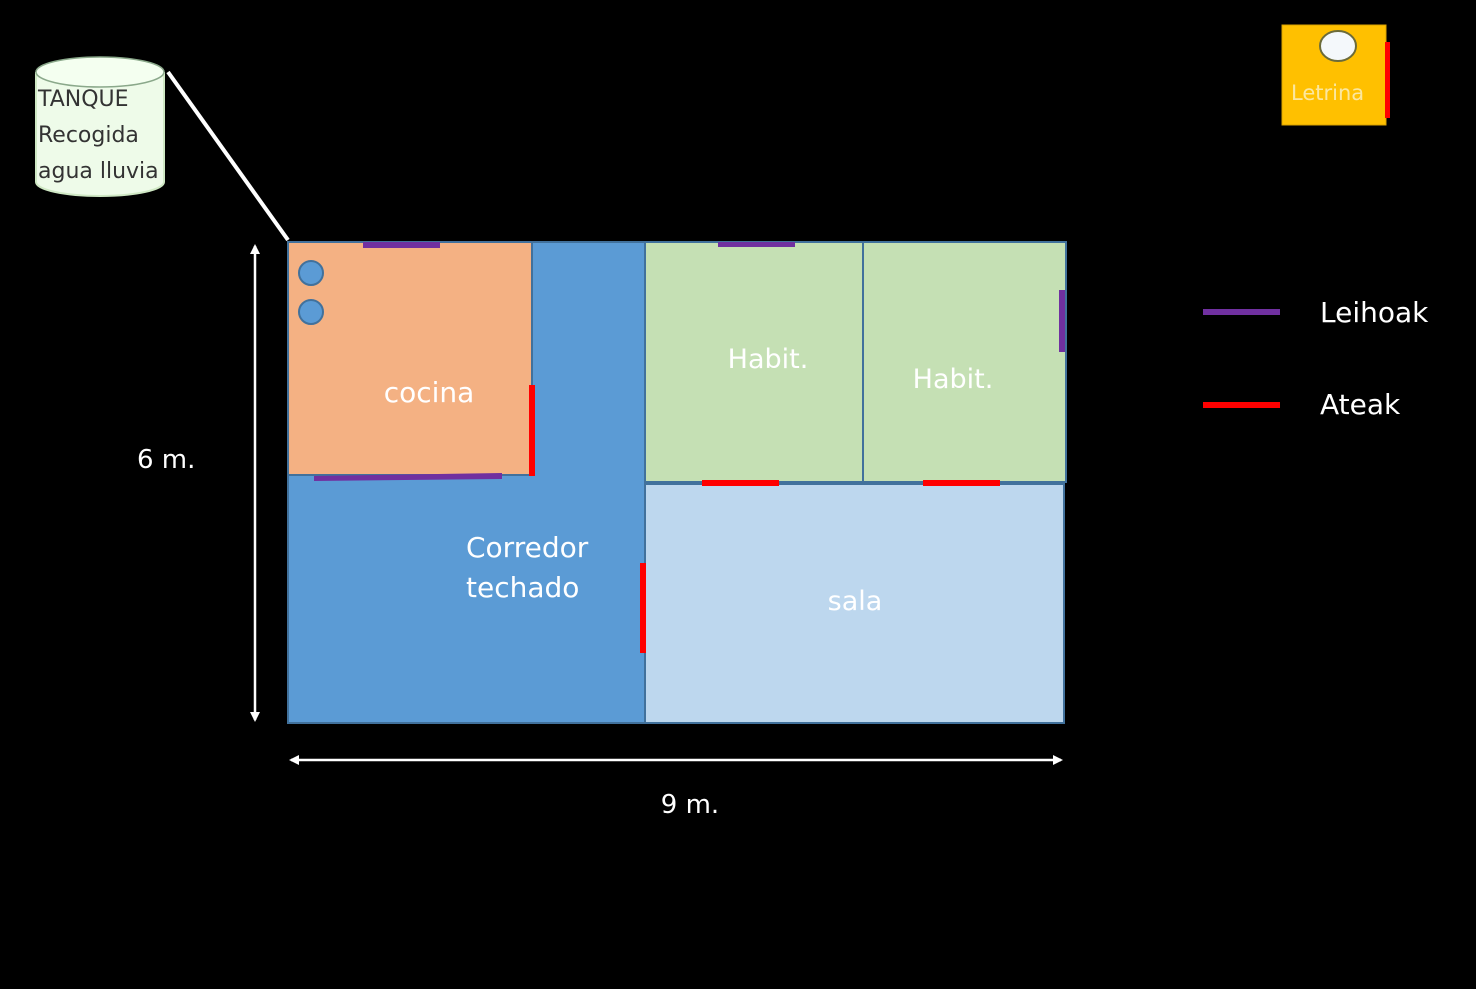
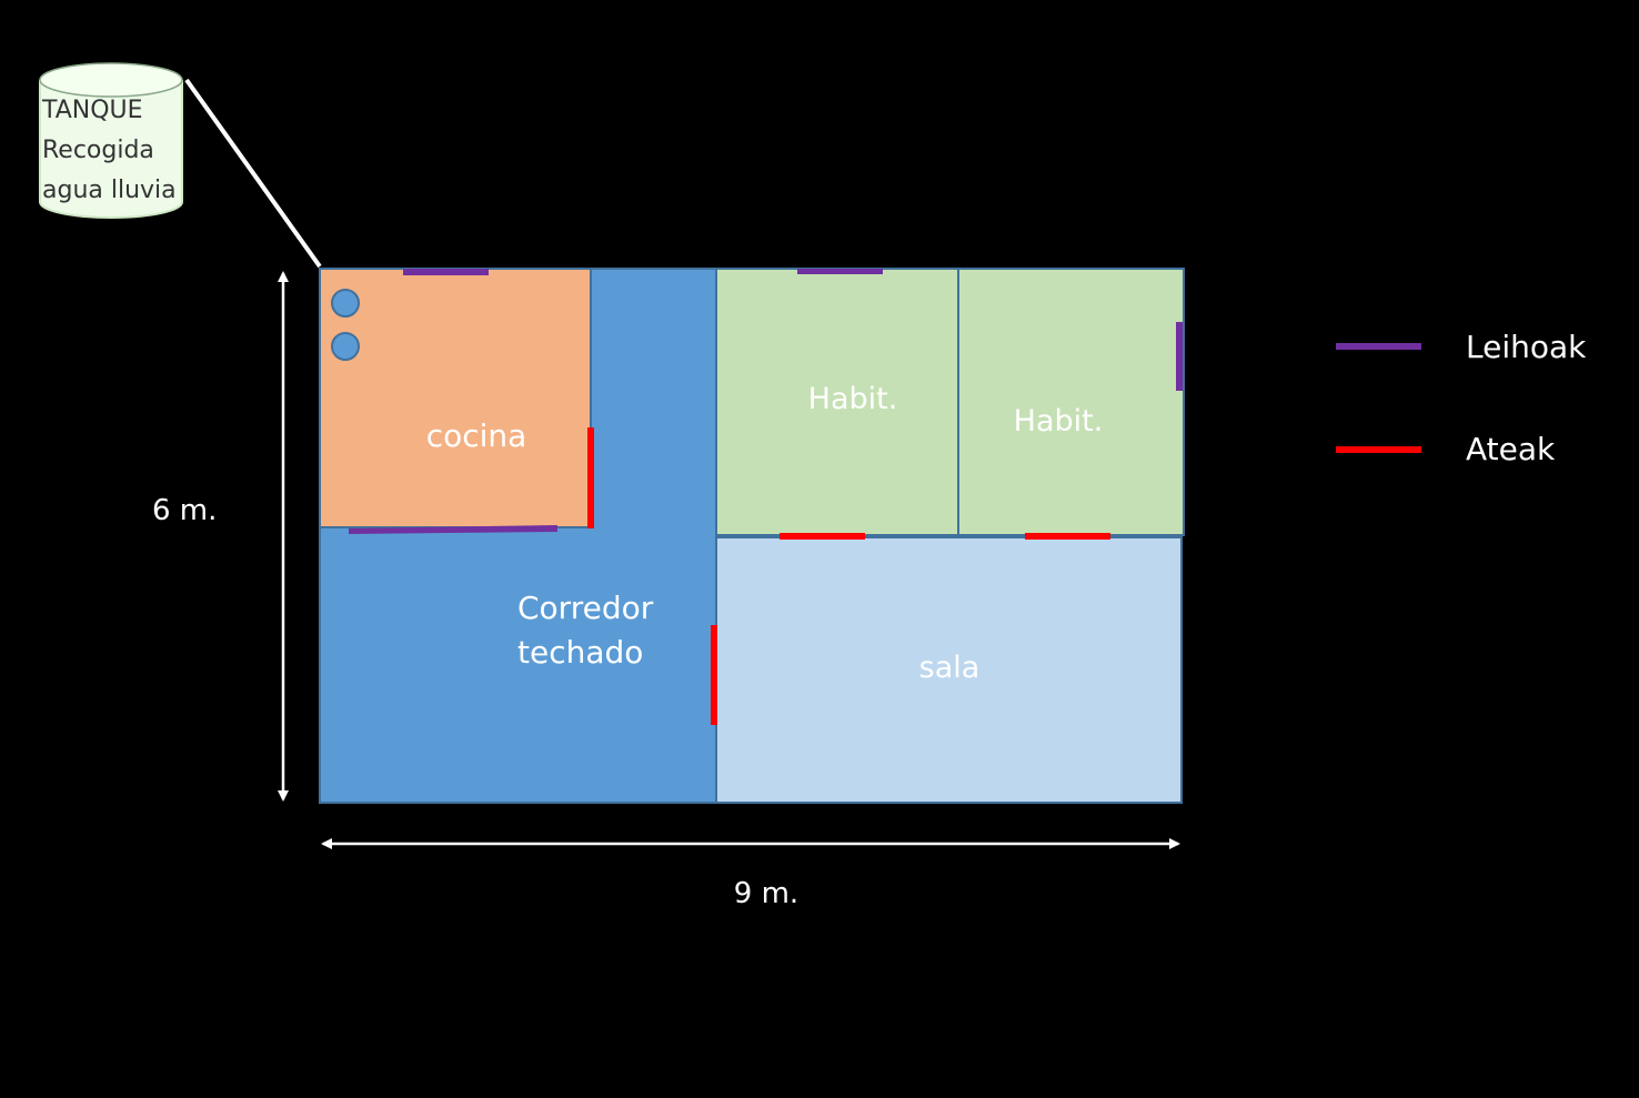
  TANQUE
  Recogida
  agua lluvia
- Letrina
  cocina
  Corredor
  techado
  Habit.
  Habit.
  sala
  6 m.
  9 m.
  Leihoak
  Ateak
